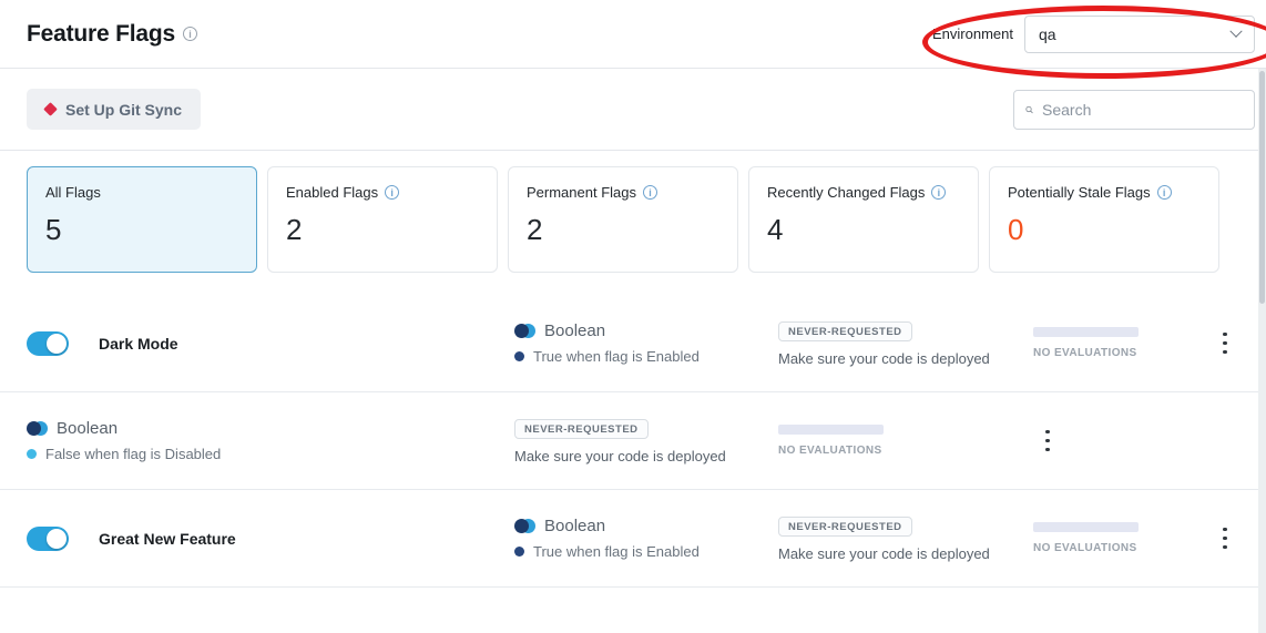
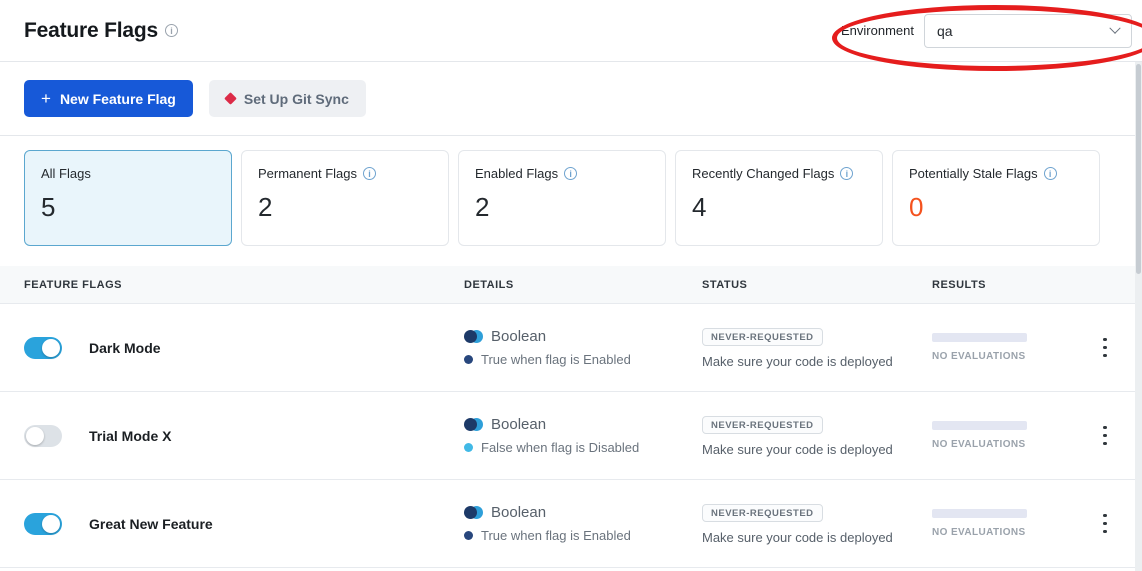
  Feature Flags
  i
  Environment
  qa
+ +
+ New Feature Flag
  Set Up Git Sync
- Search
  All Flags
  5
- Enabled Flags
+ Permanent Flags
  i
  2
- Permanent Flags
+ Enabled Flags
  i
  2
  Recently Changed Flags
  i
  4
  Potentially Stale Flags
  i
  0
+ FEATURE FLAGS
+ DETAILS
+ STATUS
+ RESULTS
  Dark Mode
  Boolean
  True when flag is Enabled
  NEVER-REQUESTED
  Make sure your code is deployed
  NO EVALUATIONS
+ Trial Mode X
  Boolean
  False when flag is Disabled
  NEVER-REQUESTED
  Make sure your code is deployed
  NO EVALUATIONS
  Great New Feature
  Boolean
  True when flag is Enabled
  NEVER-REQUESTED
  Make sure your code is deployed
  NO EVALUATIONS
